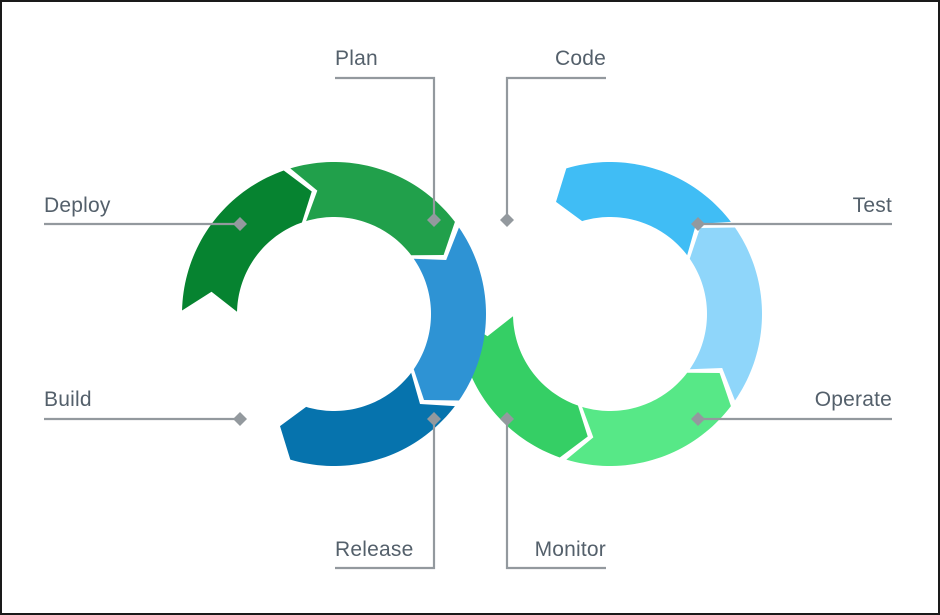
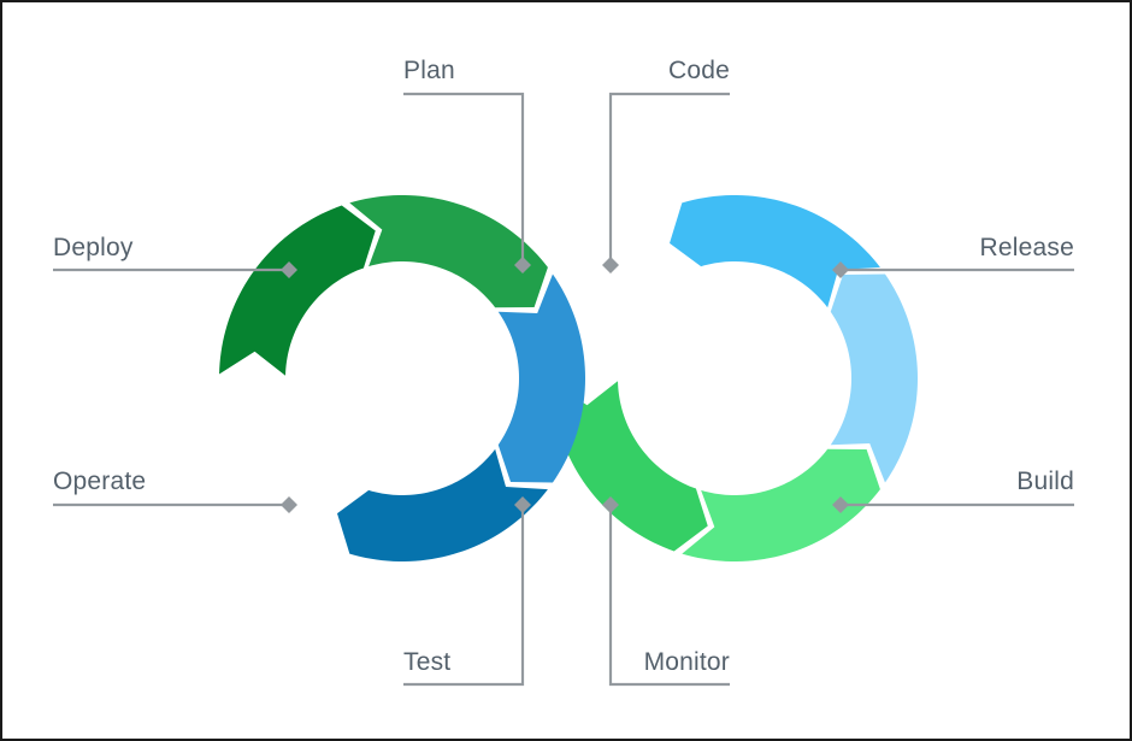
  Deploy
  Plan
- Build
+ Operate
- Release
+ Test
  Code
- Test
+ Release
- Operate
+ Build
  Monitor
